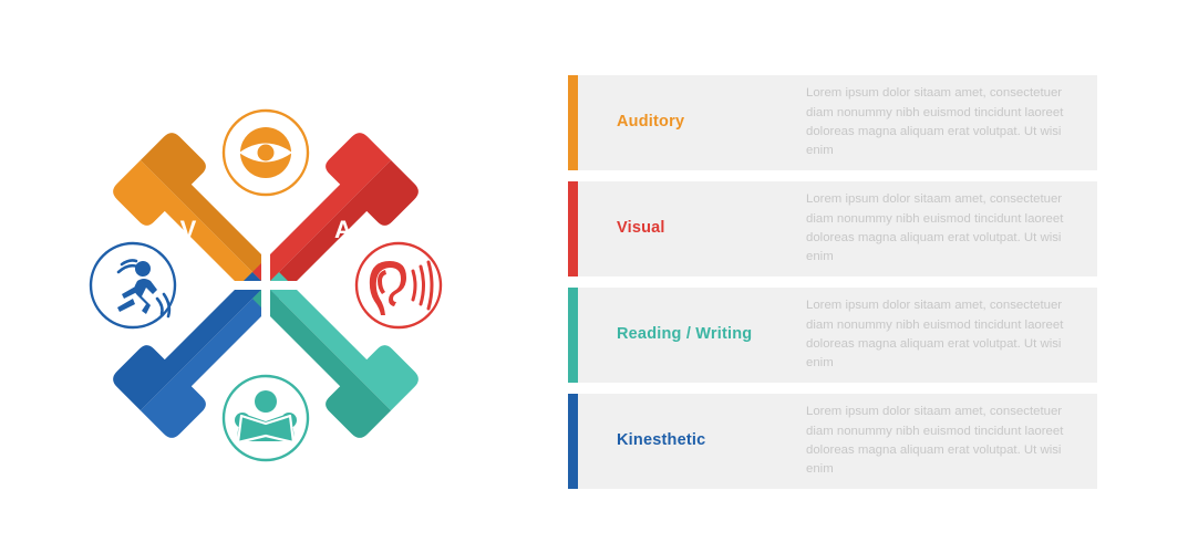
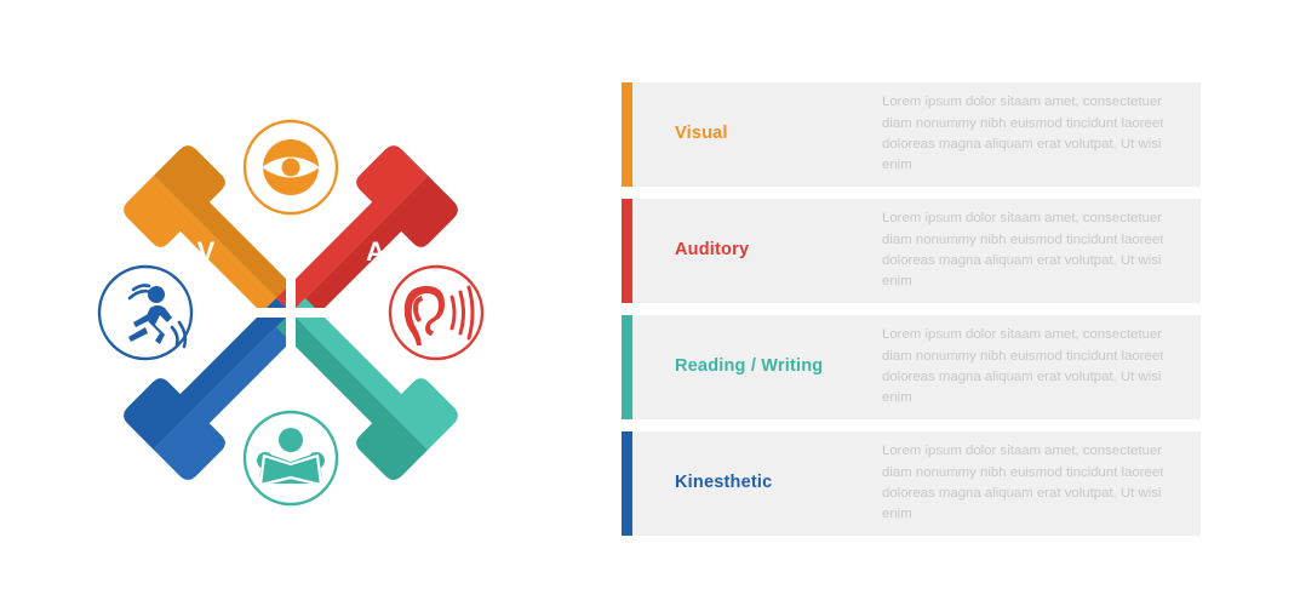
  V
  A
  K
  R
- Auditory
+ Visual
  Lorem ipsum dolor sitaam amet, consectetuer diam nonummy nibh euismod tincidunt laoreet doloreas magna aliquam erat volutpat. Ut wisi enim
- Visual
+ Auditory
  Lorem ipsum dolor sitaam amet, consectetuer diam nonummy nibh euismod tincidunt laoreet doloreas magna aliquam erat volutpat. Ut wisi enim
  Reading / Writing
  Lorem ipsum dolor sitaam amet, consectetuer diam nonummy nibh euismod tincidunt laoreet doloreas magna aliquam erat volutpat. Ut wisi enim
  Kinesthetic
  Lorem ipsum dolor sitaam amet, consectetuer diam nonummy nibh euismod tincidunt laoreet doloreas magna aliquam erat volutpat. Ut wisi enim
